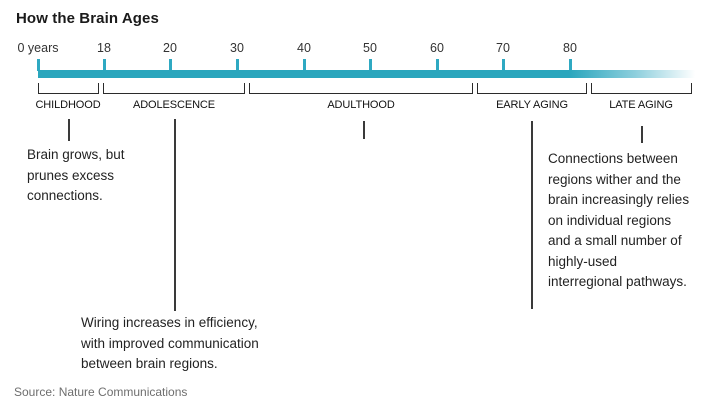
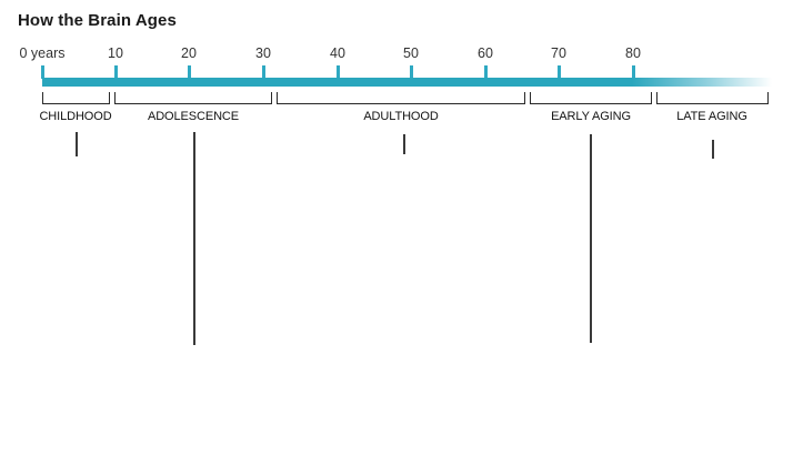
  How the Brain Ages
  0 years
- 18
+ 10
  20
  30
  40
  50
  60
  70
  80
  CHILDHOOD
  ADOLESCENCE
  ADULTHOOD
  EARLY AGING
  LATE AGING
- Brain grows, but
- prunes excess
- connections.
- Wiring increases in efficiency,
- with improved communication
- between brain regions.
- Connections between
- regions wither and the
- brain increasingly relies
- on individual regions
- and a small number of
- highly-used
- interregional pathways.
- Source: Nature Communications
